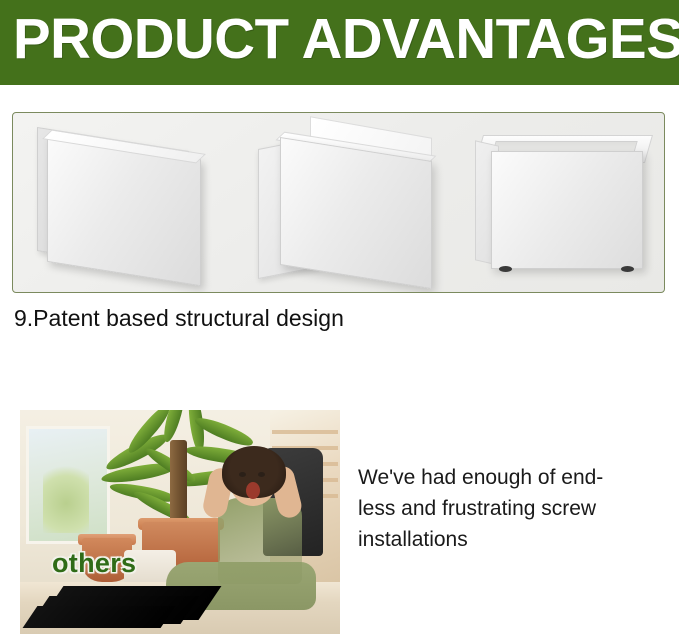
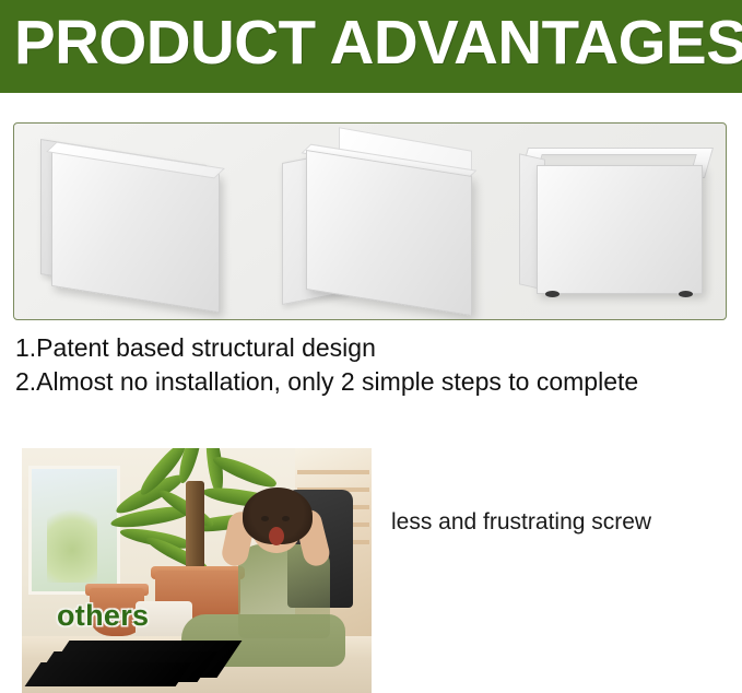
  PRODUCT ADVANTAGES
- 9.Patent based structural design
+ 1.Patent based structural design
+ 2.Almost no installation, only 2 simple steps to complete
  others
- We've had enough of end-
  less and frustrating screw
- installations
